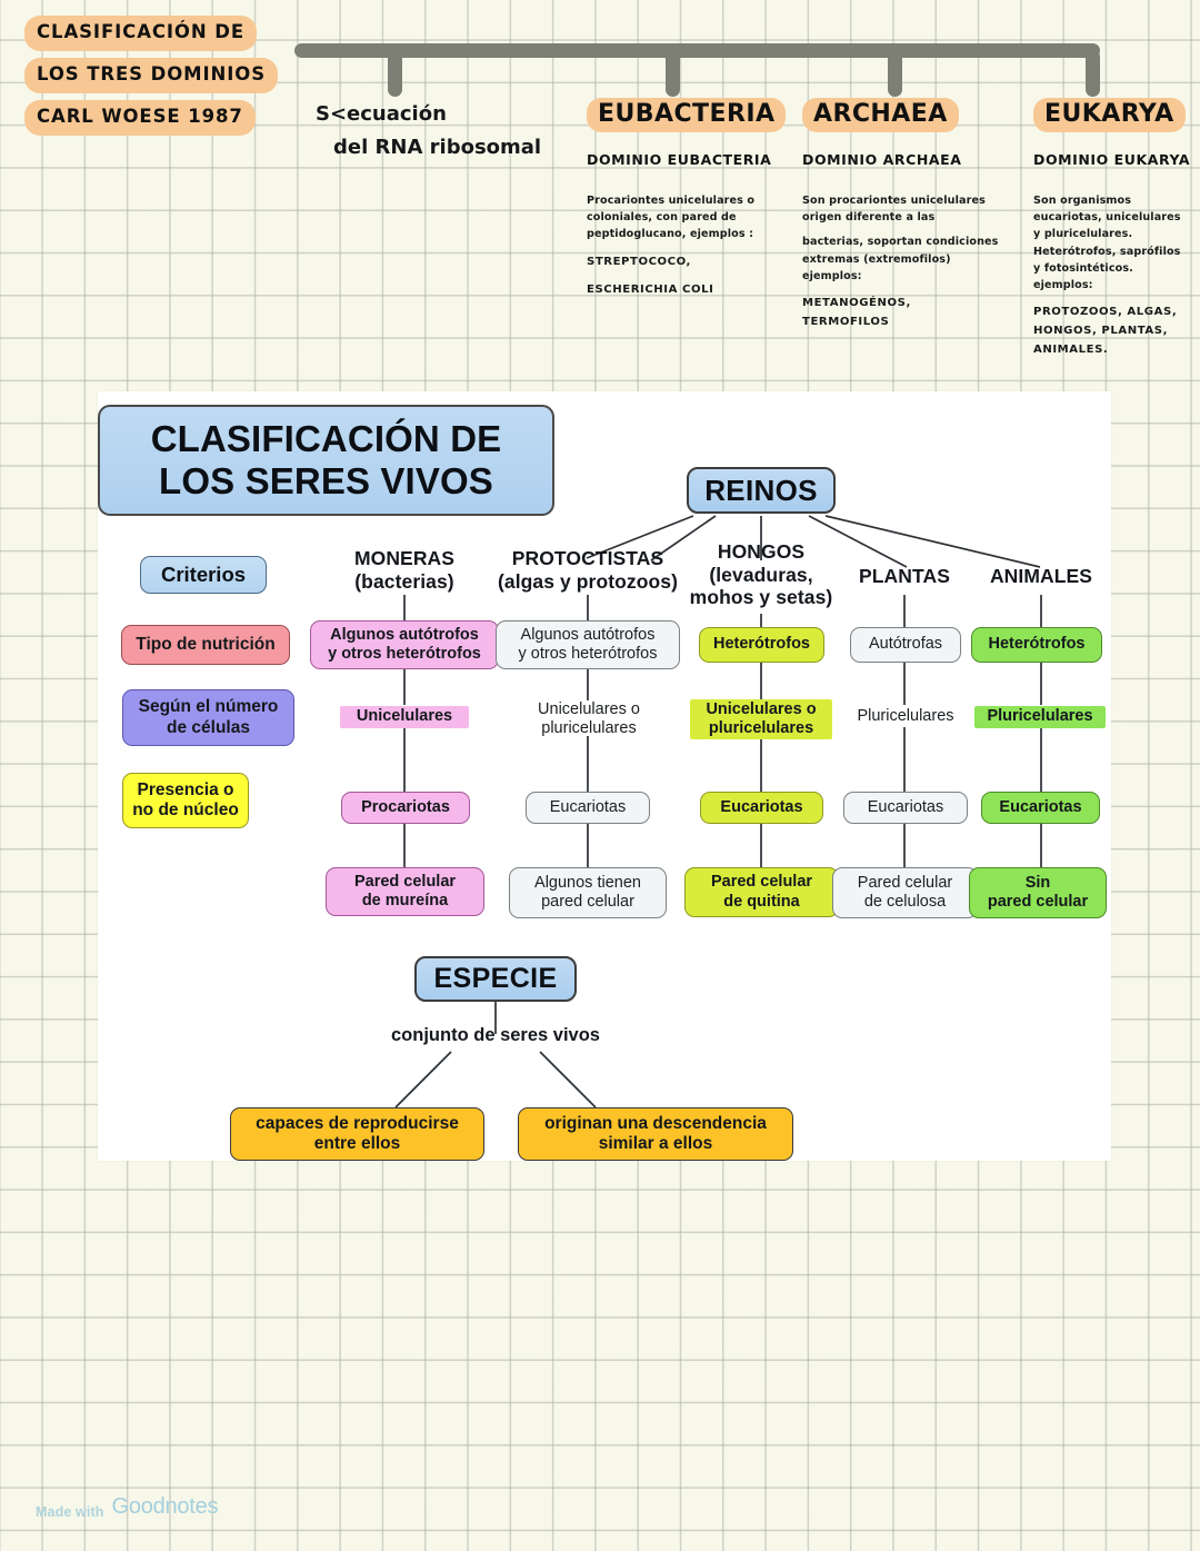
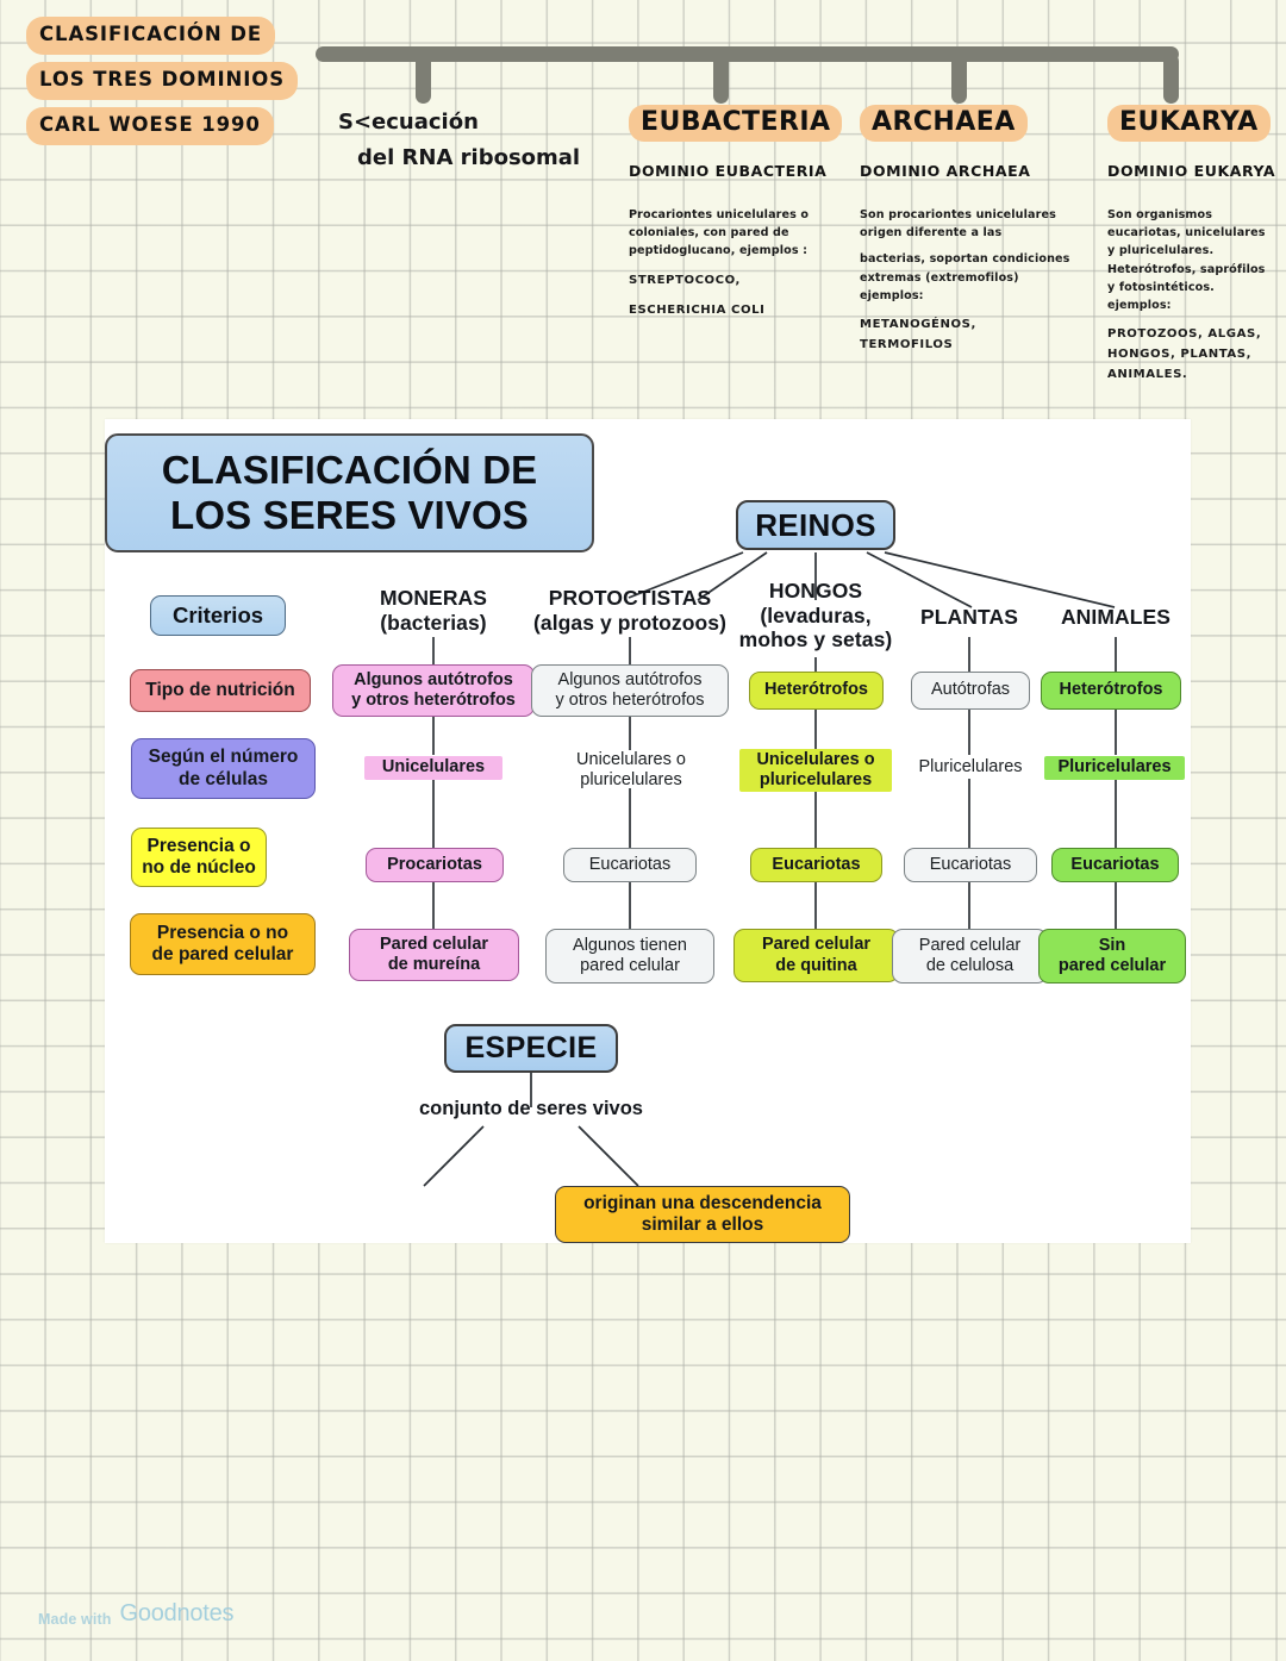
  CLASIFICACIÓN DE
  LOS TRES DOMINIOS
- CARL WOESE 1987
+ CARL WOESE 1990
  S<ecuación
  del RNA ribosomal
  EUBACTERIA
  DOMINIO EUBACTERIA
  Procariontes unicelulares o
  coloniales, con pared de
  peptidoglucano, ejemplos :
  STREPTOCOCO,
  ESCHERICHIA COLI
  ARCHAEA
  DOMINIO ARCHAEA
  Son procariontes unicelulares
  origen diferente a las
  bacterias, soportan condiciones
  extremas (extremofilos)
  ejemplos:
  METANOGÉNOS,
  TERMOFILOS
  EUKARYA
  DOMINIO EUKARYA
  Son organismos
  eucariotas, unicelulares
  y pluricelulares.
  Heterótrofos, saprófilos
  y fotosintéticos.
  ejemplos:
  PROTOZOOS, ALGAS,
  HONGOS, PLANTAS,
  ANIMALES.
  CLASIFICACIÓN DE
  LOS SERES VIVOS
  REINOS
  Criterios
  Tipo de nutrición
  Según el número
  de células
  Presencia o
  no de núcleo
+ Presencia o no
+ de pared celular
  MONERAS
  (bacterias)
  Algunos autótrofos
  y otros heterótrofos
  Unicelulares
  Procariotas
  Pared celular
  de mureína
  PROTOCTISTAS
  (algas y protozoos)
  Algunos autótrofos
  y otros heterótrofos
  Unicelulares o
  pluricelulares
  Eucariotas
  Algunos tienen
  pared celular
  HONGOS
  (levaduras,
  mohos y setas)
  Heterótrofos
  Unicelulares o
  pluricelulares
  Eucariotas
  Pared celular
  de quitina
  PLANTAS
  Autótrofas
  Pluricelulares
  Eucariotas
  Pared celular
  de celulosa
  ANIMALES
  Heterótrofos
  Pluricelulares
  Eucariotas
  Sin
  pared celular
  ESPECIE
  conjunto de seres vivos
- capaces de reproducirse
- entre ellos
  originan una descendencia
  similar a ellos
  Made with
  Goodnotes
